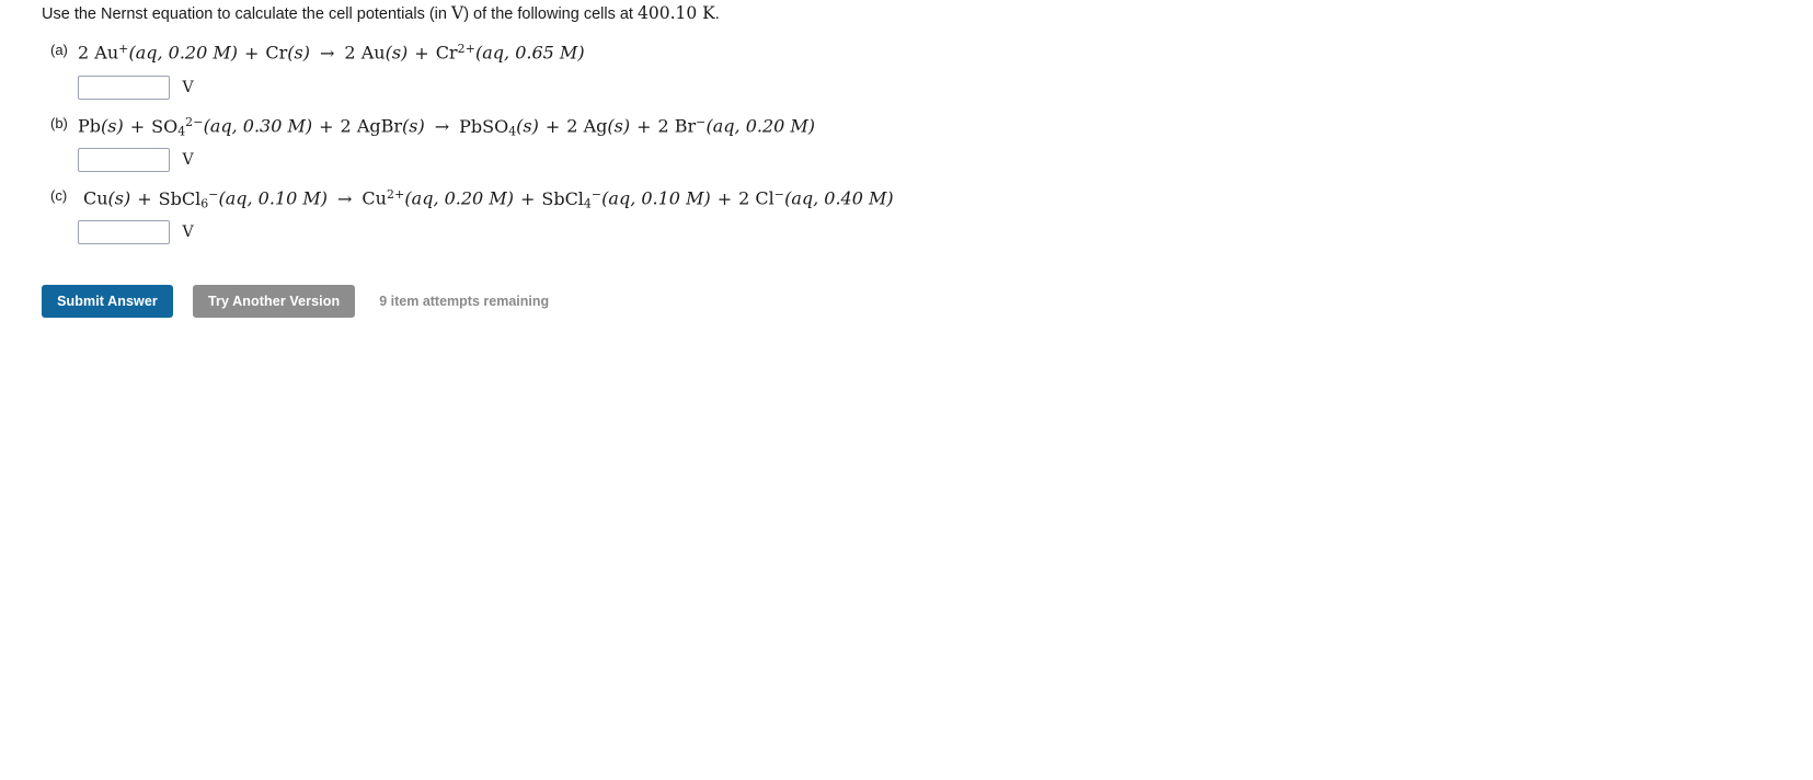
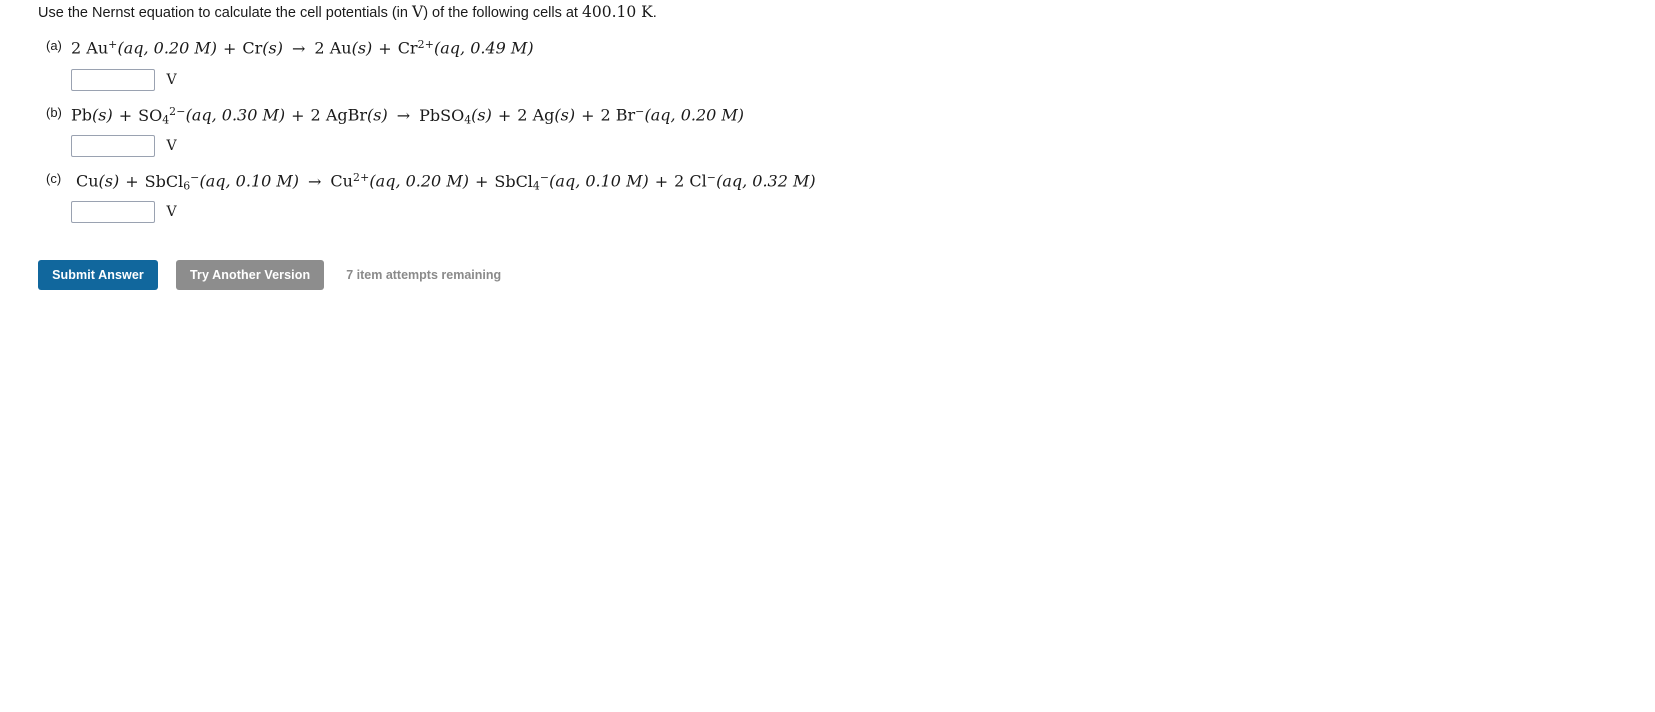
  Use the Nernst equation to calculate the cell potentials (in V) of the following cells at 400.10 K.
  (a)
- 2 Au+(aq, 0.20 M) + Cr(s) → 2 Au(s) + Cr2+(aq, 0.65 M)
+ 2 Au+(aq, 0.20 M) + Cr(s) → 2 Au(s) + Cr2+(aq, 0.49 M)
  V
  (b)
  Pb(s) + SO42−(aq, 0.30 M) + 2 AgBr(s) → PbSO4(s) + 2 Ag(s) + 2 Br−(aq, 0.20 M)
  V
  (c)
- Cu(s) + SbCl6−(aq, 0.10 M) → Cu2+(aq, 0.20 M) + SbCl4−(aq, 0.10 M) + 2 Cl−(aq, 0.40 M)
+ Cu(s) + SbCl6−(aq, 0.10 M) → Cu2+(aq, 0.20 M) + SbCl4−(aq, 0.10 M) + 2 Cl−(aq, 0.32 M)
  V
  Submit Answer
  Try Another Version
- 9 item attempts remaining
+ 7 item attempts remaining
